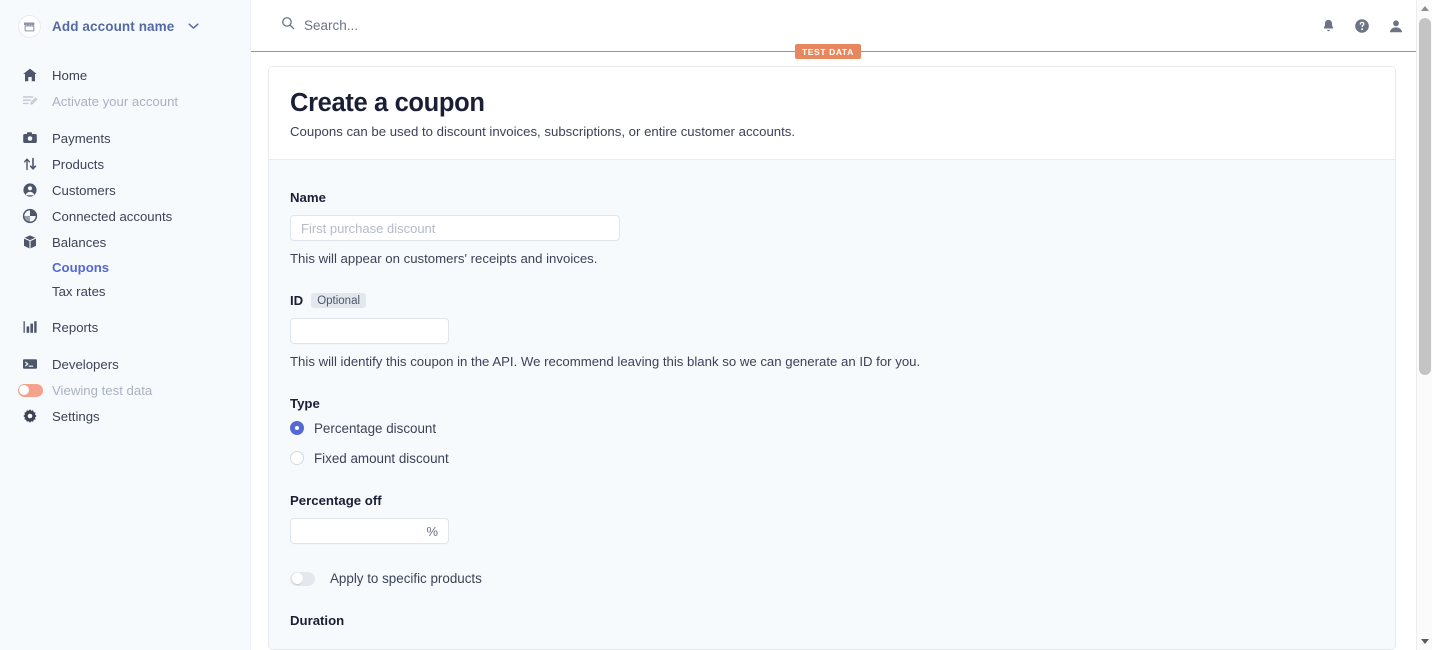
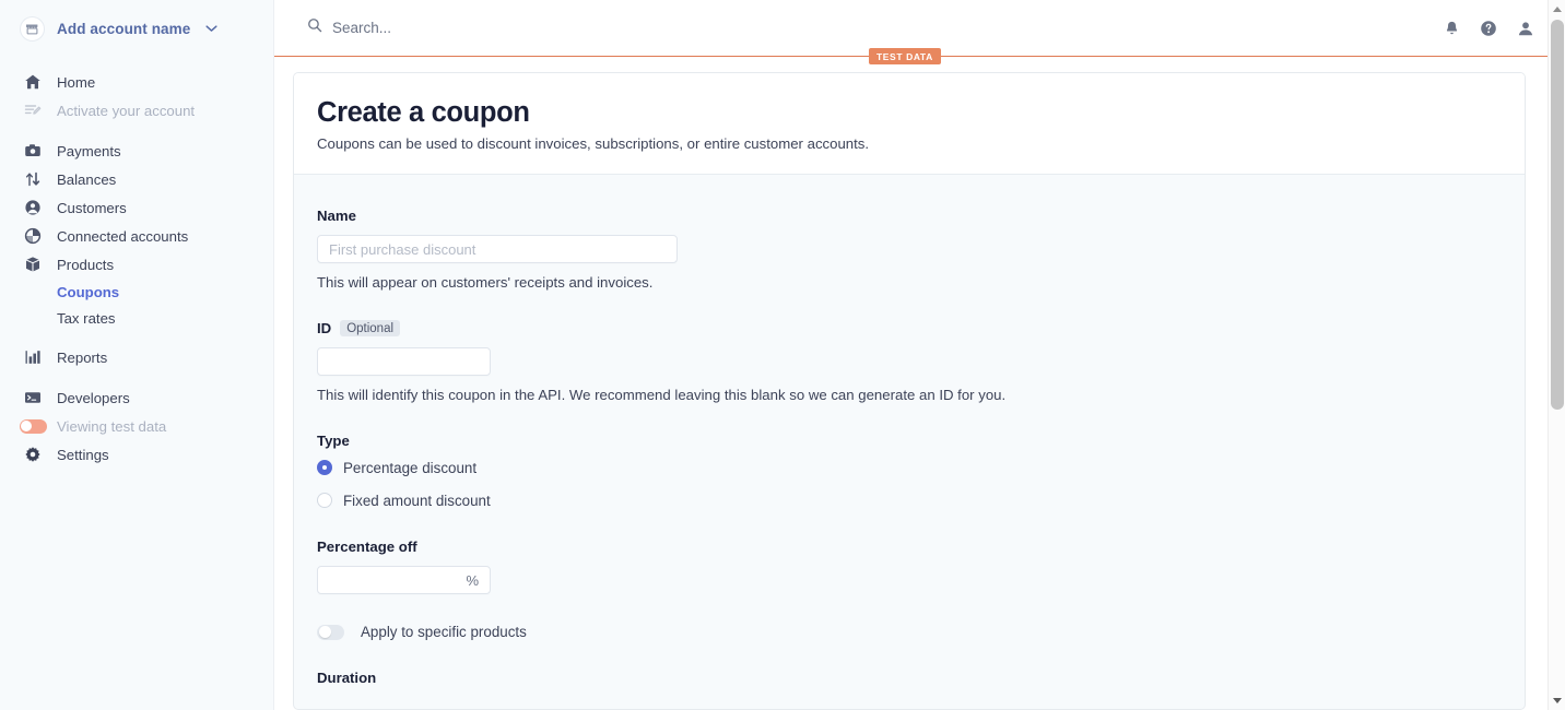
  Add account name
  Home
  Activate your account
  Payments
- Products
+ Balances
  Customers
  Connected accounts
- Balances
+ Products
  Coupons
  Tax rates
  Reports
  Developers
  Viewing test data
  Settings
  Search...
  TEST DATA
  Create a coupon
  Coupons can be used to discount invoices, subscriptions, or entire customer accounts.
  Name
  First purchase discount
  This will appear on customers' receipts and invoices.
  ID
  Optional
  This will identify this coupon in the API. We recommend leaving this blank so we can generate an ID for you.
  Type
  Percentage discount
  Fixed amount discount
  Percentage off
  %
  Apply to specific products
  Duration
